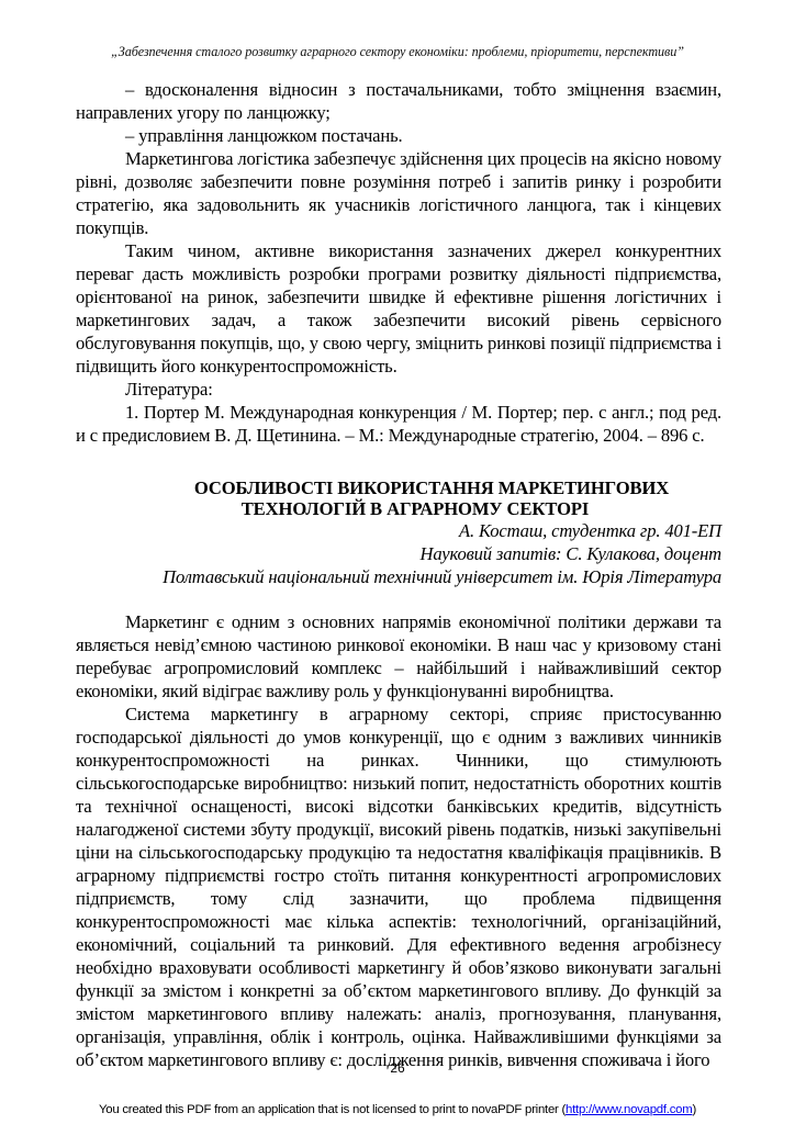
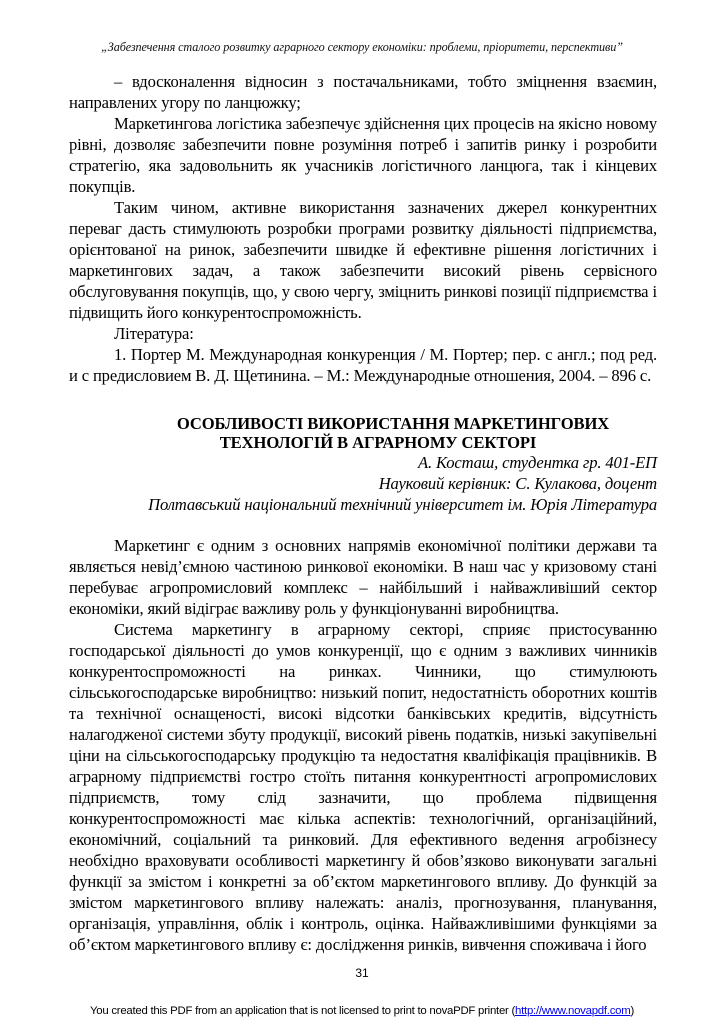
  „Забезпечення сталого розвитку аграрного сектору економіки: проблеми, пріоритети, перспективи”
  – вдосконалення відносин з постачальниками, тобто зміцнення взаємин, направлених угору по ланцюжку;
- – управління ланцюжком постачань.
  Маркетингова логістика забезпечує здійснення цих процесів на якісно новому рівні, дозволяє забезпечити повне розуміння потреб і запитів ринку і розробити стратегію, яка задовольнить як учасників логістичного ланцюга, так і кінцевих покупців.
- Таким чином, активне використання зазначених джерел конкурентних переваг дасть можливість розробки програми розвитку діяльності підприємства, орієнтованої на ринок, забезпечити швидке й ефективне рішення логістичних і маркетингових задач, а також забезпечити високий рівень сервісного обслуговування покупців, що, у свою чергу, зміцнить ринкові позиції підприємства і підвищить його конкурентоспроможність.
+ Таким чином, активне використання зазначених джерел конкурентних переваг дасть стимулюють розробки програми розвитку діяльності підприємства, орієнтованої на ринок, забезпечити швидке й ефективне рішення логістичних і маркетингових задач, а також забезпечити високий рівень сервісного обслуговування покупців, що, у свою чергу, зміцнить ринкові позиції підприємства і підвищить його конкурентоспроможність.
  Література:
- 1. Портер М. Международная конкуренция / М. Портер; пер. с англ.; под ред. и с предисловием В. Д. Щетинина. – М.: Международные стратегію, 2004. – 896 с.
+ 1. Портер М. Международная конкуренция / М. Портер; пер. с англ.; под ред. и с предисловием В. Д. Щетинина. – М.: Международные отношения, 2004. – 896 с.
  ОСОБЛИВОСТІ ВИКОРИСТАННЯ МАРКЕТИНГОВИХ
  ТЕХНОЛОГІЙ В АГРАРНОМУ СЕКТОРІ
  А. Косташ, студентка гр. 401-ЕП
- Науковий запитів: С. Кулакова, доцент
+ Науковий керівник: С. Кулакова, доцент
  Полтавський національний технічний університет ім. Юрія Література
  Маркетинг є одним з основних напрямів економічної політики держави та являється невід’ємною частиною ринкової економіки. В наш час у кризовому стані перебуває агропромисловий комплекс – найбільший і найважливіший сектор економіки, який відіграє важливу роль у функціонуванні виробництва.
  Система маркетингу в аграрному секторі, сприяє пристосуванню господарської діяльності до умов конкуренції, що є одним з важливих чинників конкурентоспроможності на ринках. Чинники, що стимулюють сільськогосподарське виробництво: низький попит, недостатність оборотних коштів та технічної оснащеності, високі відсотки банківських кредитів, відсутність налагодженої системи збуту продукції, високий рівень податків, низькі закупівельні ціни на сільськогосподарську продукцію та недостатня кваліфікація працівників. В аграрному підприємстві гостро стоїть питання конкурентності агропромислових підприємств, тому слід зазначити, що проблема підвищення конкурентоспроможності має кілька аспектів: технологічний, організаційний, економічний, соціальний та ринковий. Для ефективного ведення агробізнесу необхідно враховувати особливості маркетингу й обов’язково виконувати загальні функції за змістом і конкретні за об’єктом маркетингового впливу. До функцій за змістом маркетингового впливу належать: аналіз, прогнозування, планування, організація, управління, облік і контроль, оцінка. Найважливішими функціями за об’єктом маркетингового впливу є: дослідження ринків, вивчення споживача і його
- 26
+ 31
  You created this PDF from an application that is not licensed to print to novaPDF printer (http://www.novapdf.com)
